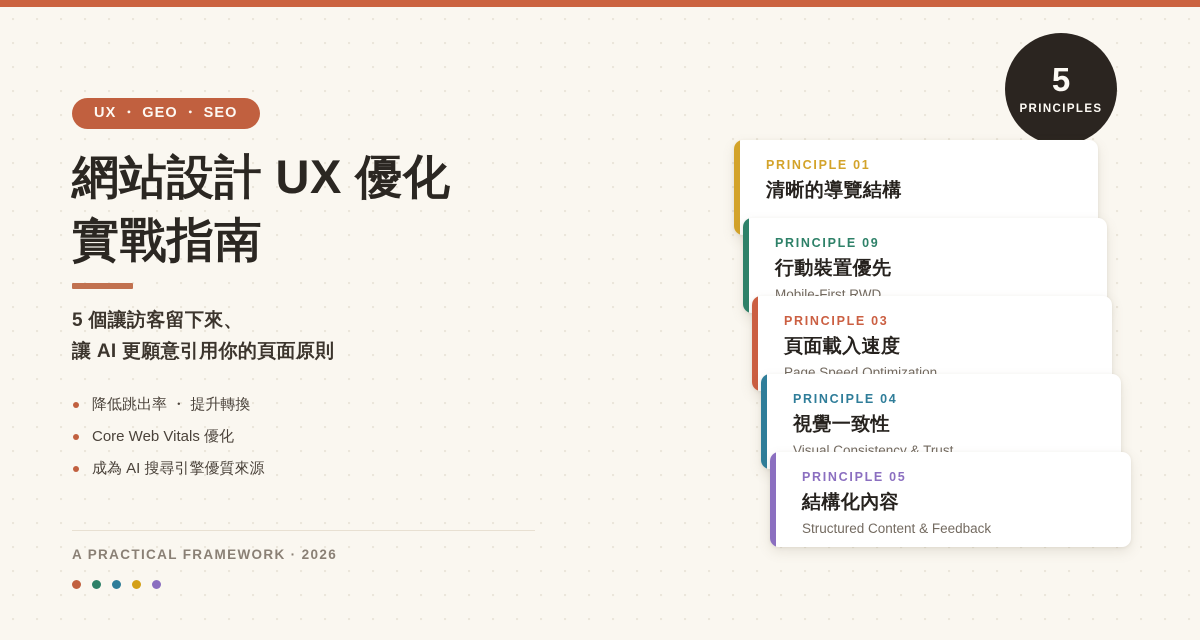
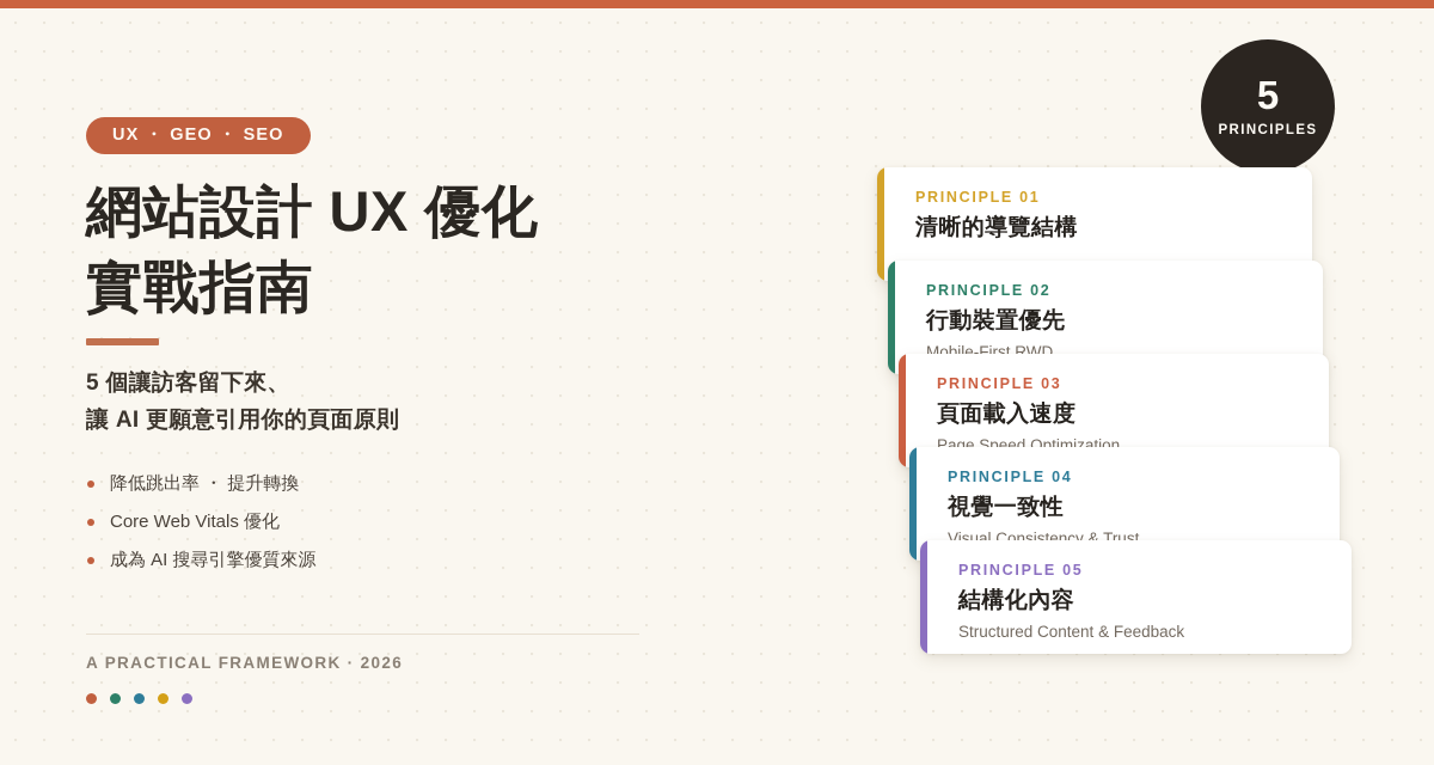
  UX ・ GEO ・ SEO
  網站設計 UX 優化
  實戰指南
  5 個讓訪客留下來、
  讓 AI 更願意引用你的頁面原則
  降低跳出率 ・ 提升轉換
  Core Web Vitals 優化
  成為 AI 搜尋引擎優質來源
  A PRACTICAL FRAMEWORK · 2026
  5
  PRINCIPLES
  PRINCIPLE 01
  清晰的導覽結構
- PRINCIPLE 09
+ PRINCIPLE 02
  行動裝置優先
  Mobile-First RWD
  PRINCIPLE 03
  頁面載入速度
  Page Speed Optimization
  PRINCIPLE 04
  視覺一致性
  Visual Consistency & Trust
  PRINCIPLE 05
  結構化內容
  Structured Content & Feedback
